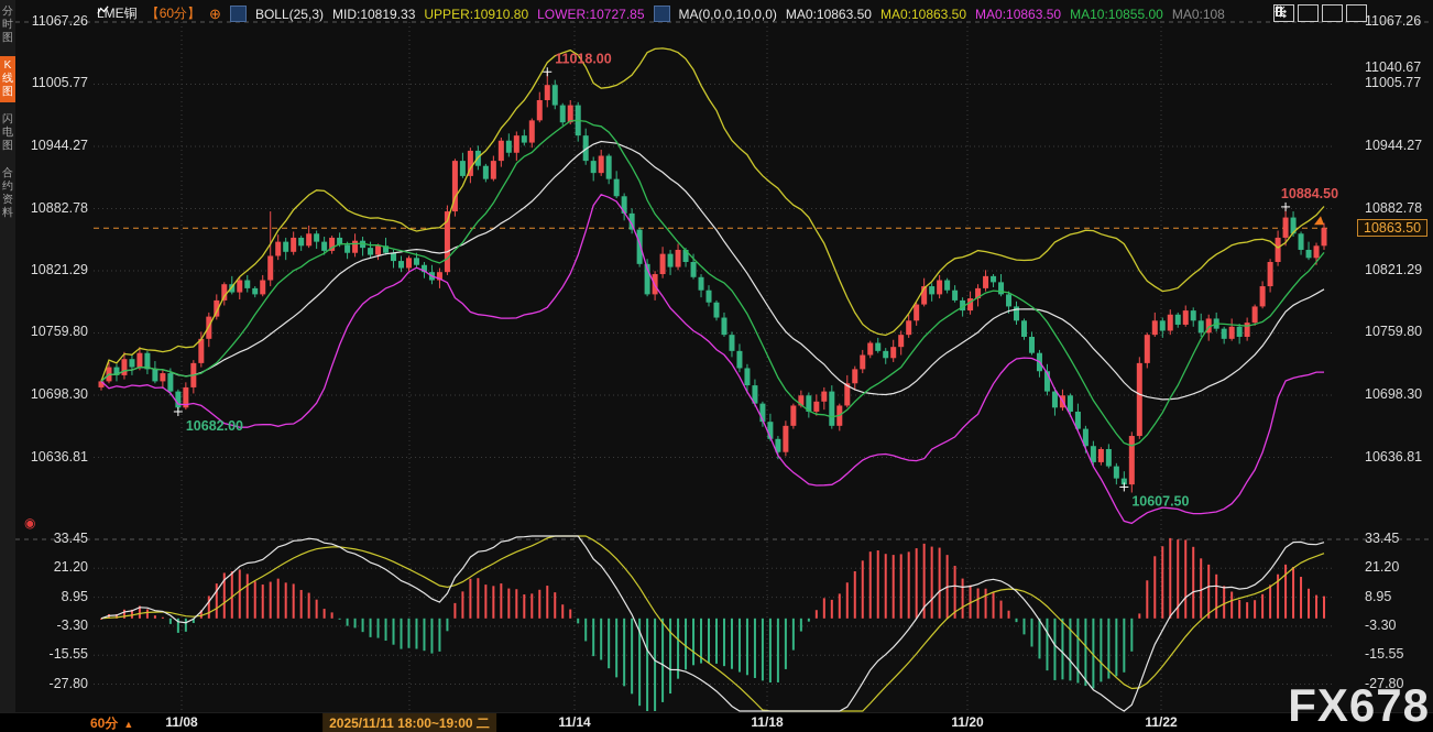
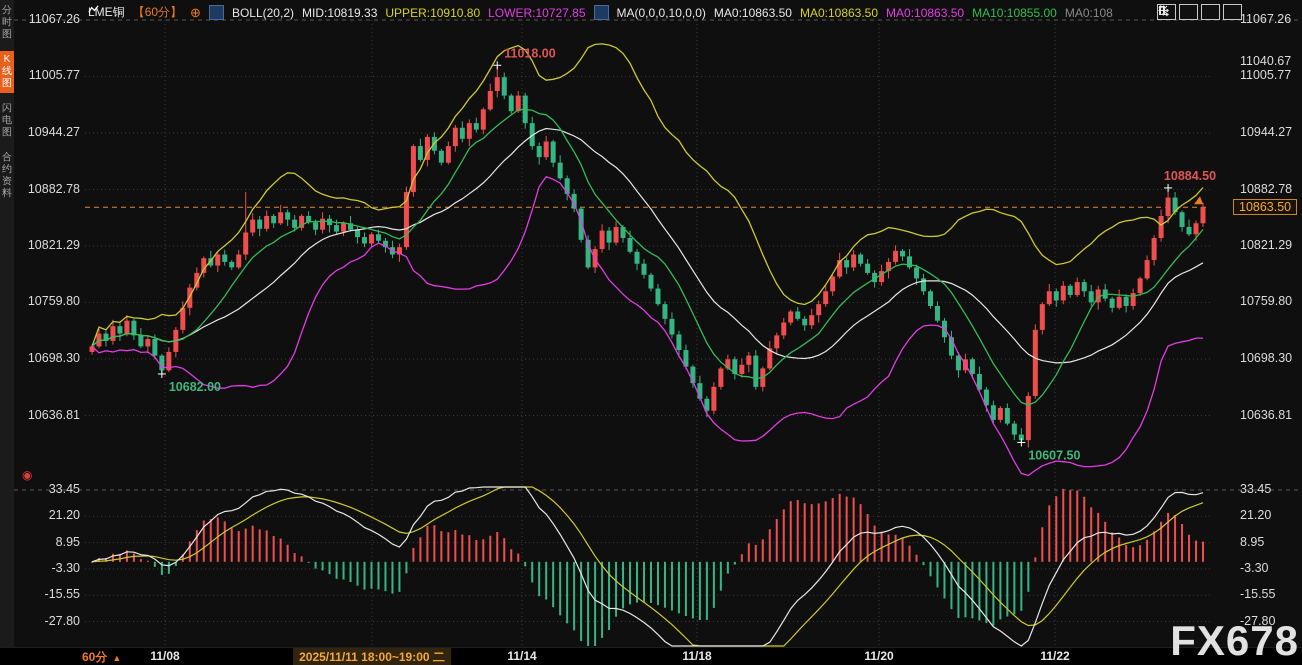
  11018.00
  10682.00
  10884.50
  10607.50
  分时图
  K线图
  闪电图
  合约资料
  LME铜
  【60分】
  ⊕
- BOLL(25,3)
+ BOLL(20,2)
  MID:10819.33
  UPPER:10910.80
  LOWER:10727.85
  MA(0,0,0,10,0,0)
  MA0:10863.50
  MA0:10863.50
  MA0:10863.50
  MA10:10855.00
  MA0:108
  ◉
  11067.26
  11005.77
  10944.27
  10882.78
  10821.29
  10759.80
  10698.30
  10636.81
  33.45
  21.20
  8.95
  -3.30
  -15.55
  -27.80
  11067.26
  11005.77
  10944.27
  10882.78
  10821.29
  10759.80
  10698.30
  10636.81
  33.45
  21.20
  8.95
  -3.30
  -15.55
  -27.80
  11040.67
  10863.50
  60分 ▲
  11/08
  11/14
  11/18
  11/20
  11/22
  2025/11/11 18:00~19:00 二
  FX678
